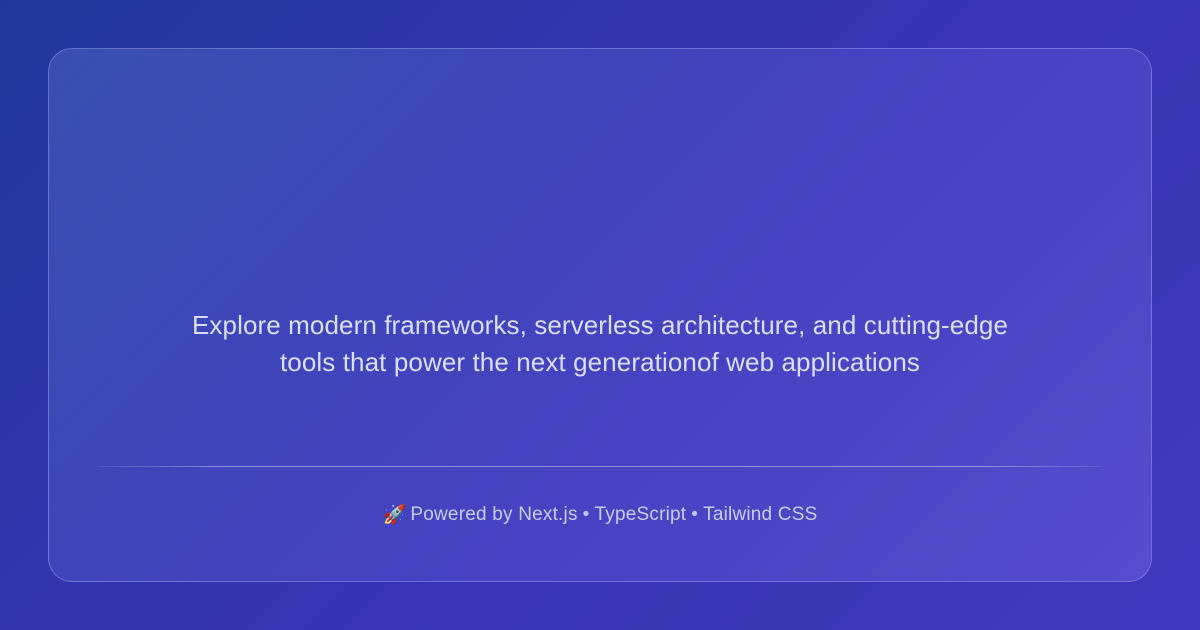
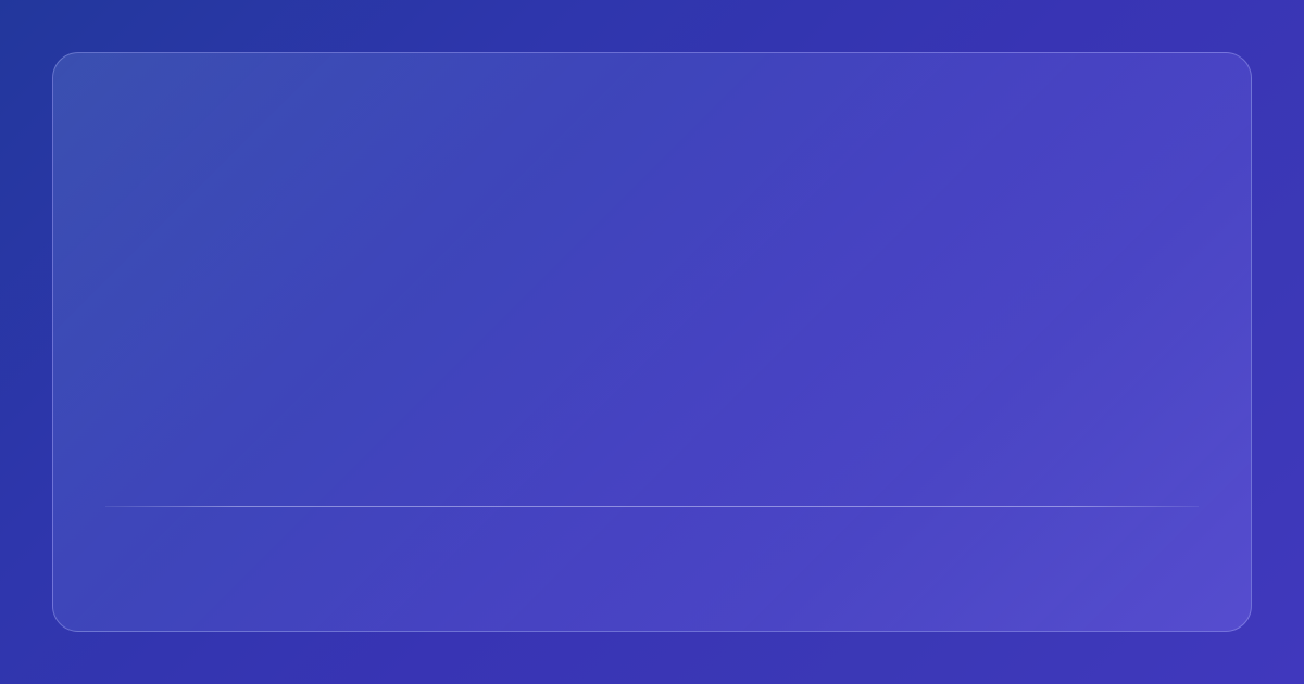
- Explore modern frameworks, serverless architecture, and cutting-edge tools that power the next generationof web applications
- 🚀 Powered by Next.js • TypeScript • Tailwind CSS
